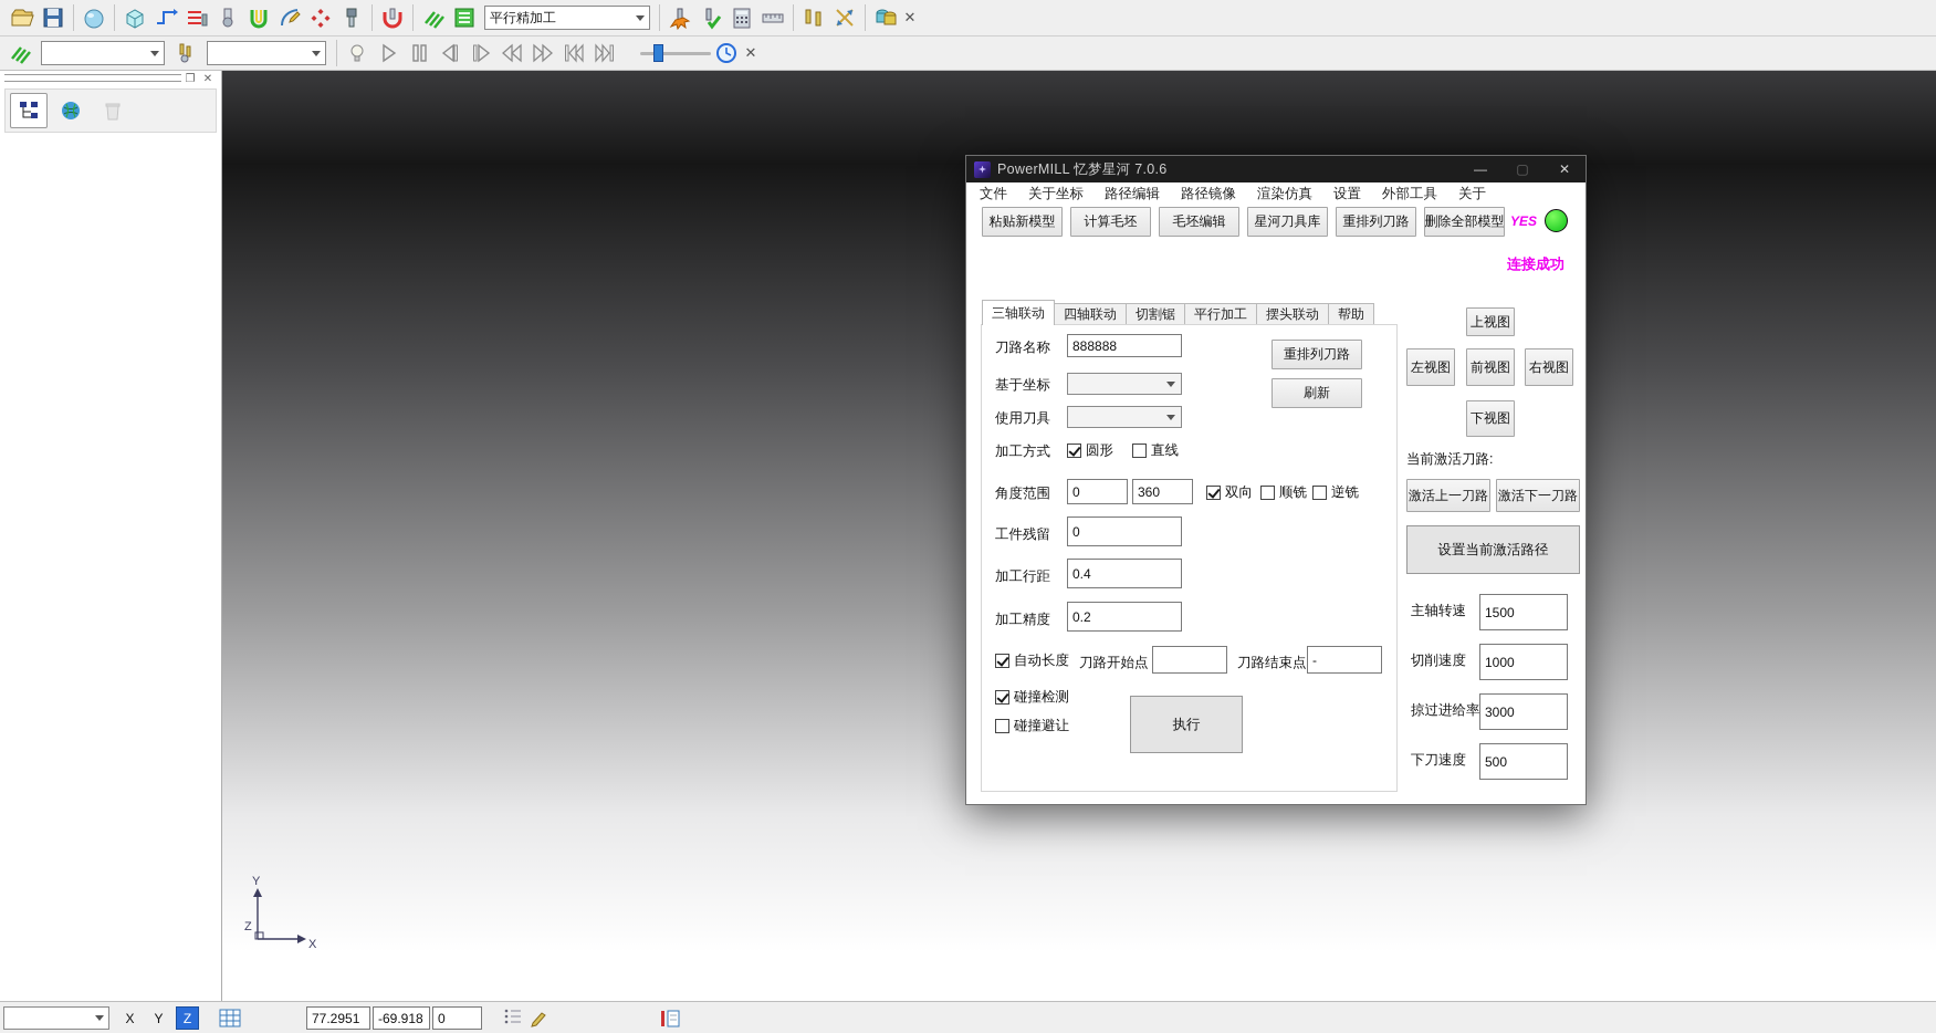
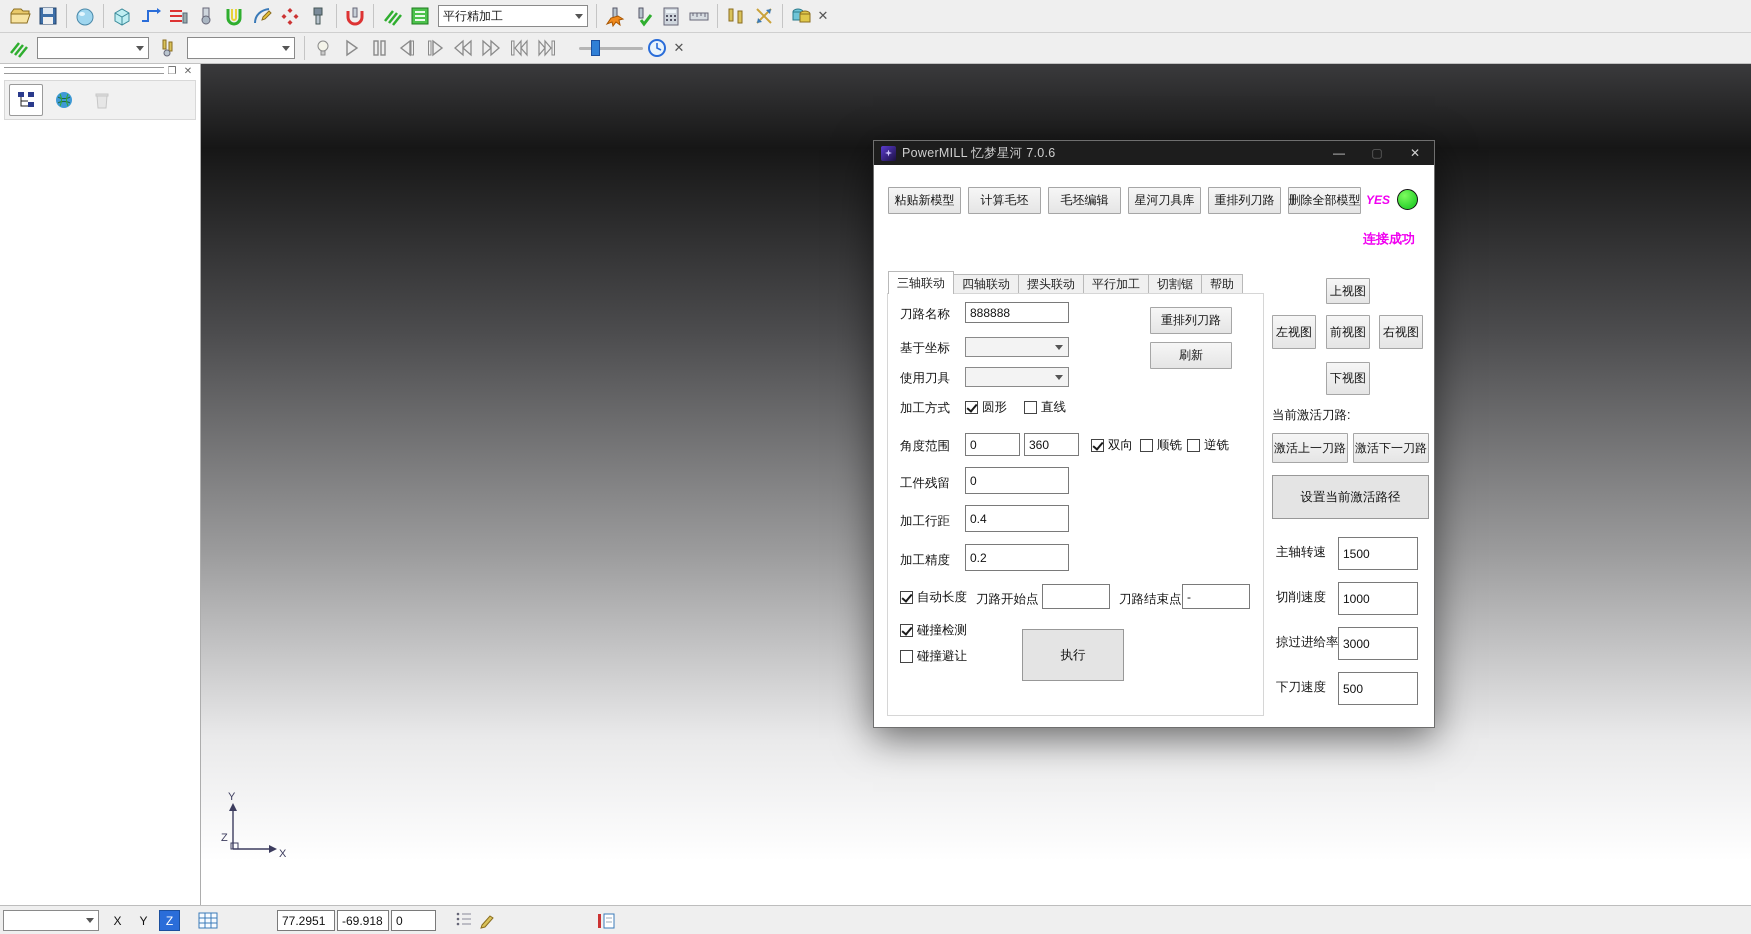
  平行精加工
  ✕
  ✕
  Y
  X
  Z
  ❐
  ✕
  PowerMILL 忆梦星河 7.0.6
  —
  ▢
  ✕
- 文件
- 关于坐标
- 路径编辑
- 路径镜像
- 渲染仿真
- 设置
- 外部工具
- 关于
  粘贴新模型
  计算毛坯
  毛坯编辑
  星河刀具库
  重排列刀路
  删除全部模型
  YES
  连接成功
  三轴联动
  四轴联动
- 切割锯
+ 摆头联动
  平行加工
- 摆头联动
+ 切割锯
  帮助
  刀路名称
  888888
  基于坐标
  使用刀具
  加工方式
  圆形
  直线
  角度范围
  0
  360
  双向
  顺铣
  逆铣
  工件残留
  0
  加工行距
  0.4
  加工精度
  0.2
  自动长度
  刀路开始点
  刀路结束点
  -
  碰撞检测
  碰撞避让
  执行
  重排列刀路
  刷新
  上视图
  左视图
  前视图
  右视图
  下视图
  当前激活刀路:
  激活上一刀路
  激活下一刀路
  设置当前激活路径
  主轴转速
  1500
  切削速度
  1000
  掠过进给率
  3000
  下刀速度
  500
  X
  Y
  Z
  77.2951
  -69.918
  0
